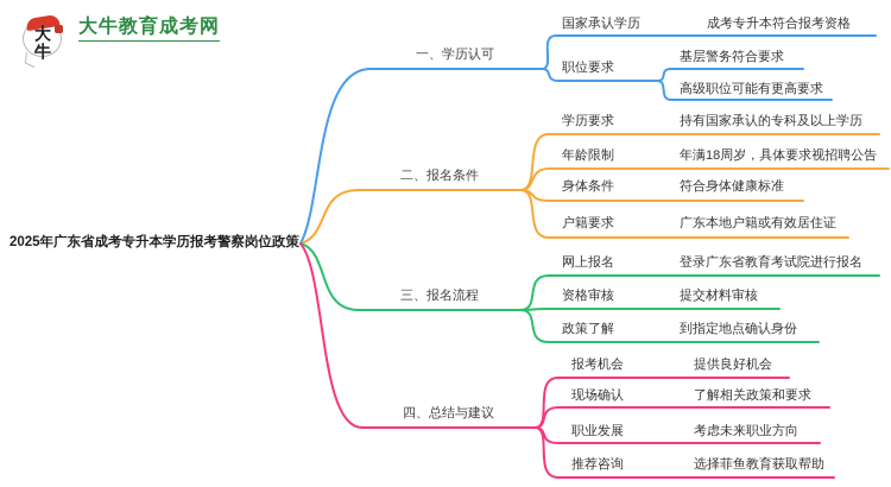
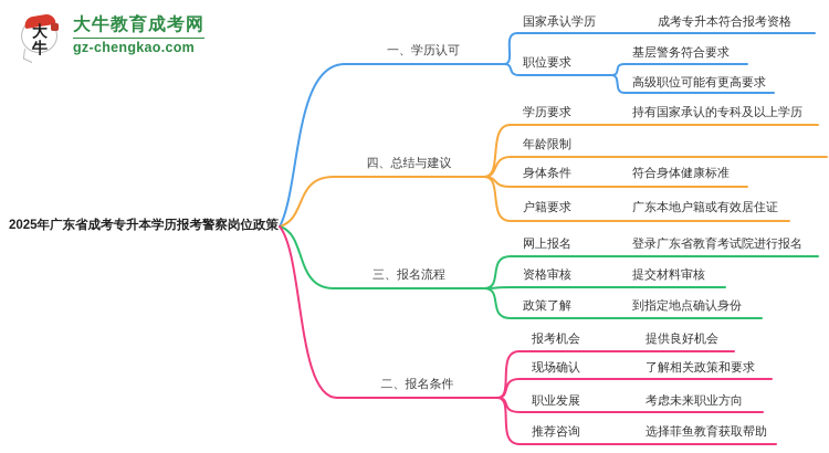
  大牛
  大牛教育成考网
+ gz-chengkao.com
  2025年广东省成考专升本学历报考警察岗位政策
  一、学历认可
  国家承认学历
  成考专升本符合报考资格
  职位要求
  基层警务符合要求
  高级职位可能有更高要求
- 二、报名条件
+ 四、总结与建议
  学历要求
  持有国家承认的专科及以上学历
  年龄限制
- 年满18周岁，具体要求视招聘公告
  身体条件
  符合身体健康标准
  户籍要求
  广东本地户籍或有效居住证
  三、报名流程
  网上报名
  登录广东省教育考试院进行报名
  资格审核
  提交材料审核
  政策了解
  到指定地点确认身份
- 四、总结与建议
+ 二、报名条件
  报考机会
  提供良好机会
  现场确认
  了解相关政策和要求
  职业发展
  考虑未来职业方向
  推荐咨询
  选择菲鱼教育获取帮助
